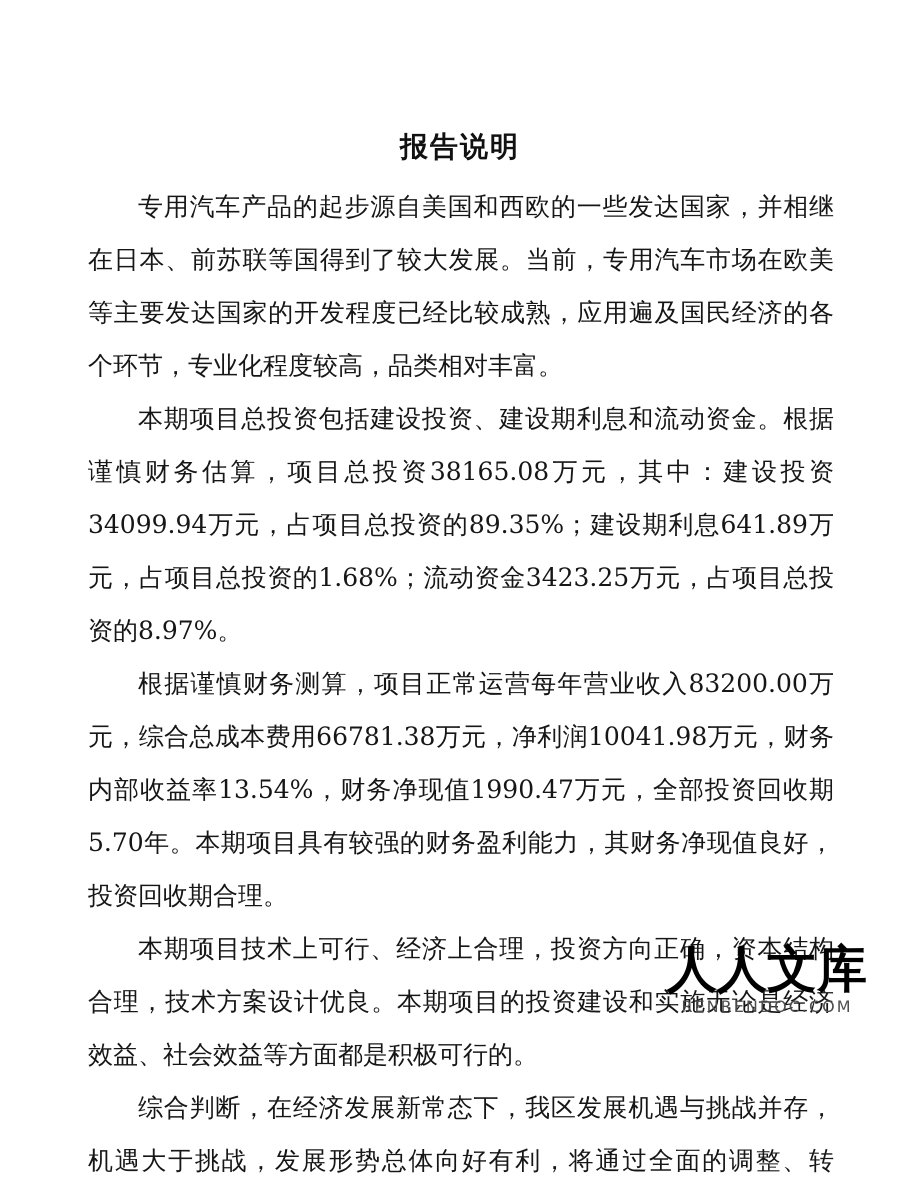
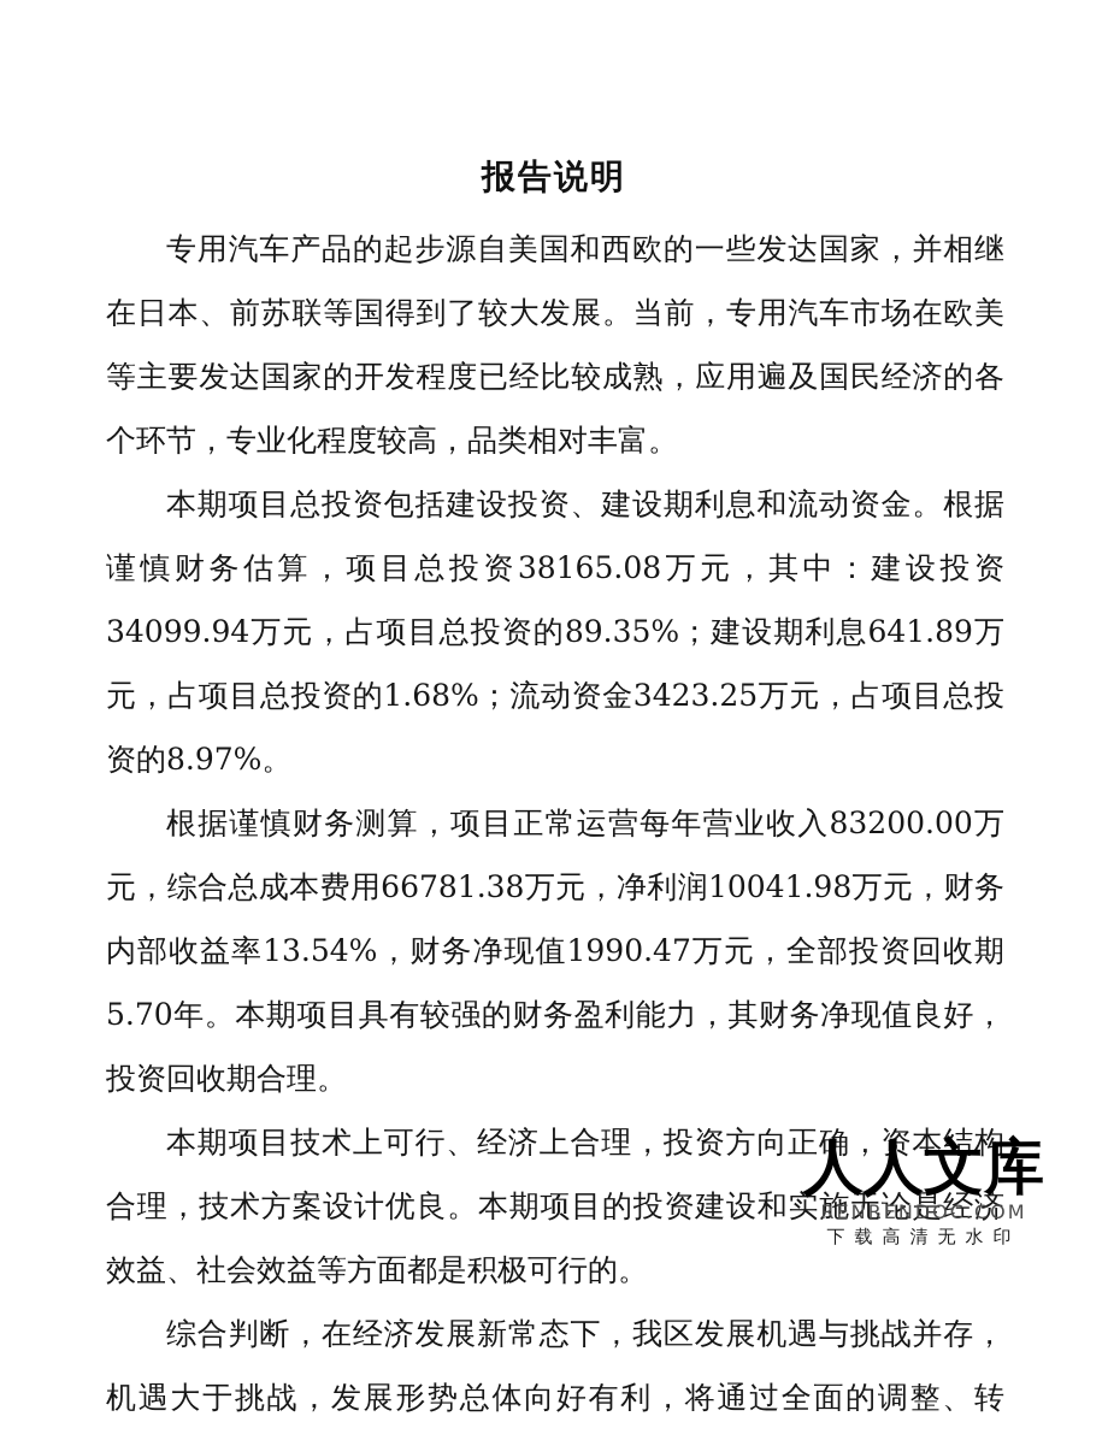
  报告说明
  专用汽车产品的起步源自美国和西欧的一些发达国家，并相继在日本、前苏联等国得到了较大发展。当前，专用汽车市场在欧美等主要发达国家的开发程度已经比较成熟，应用遍及国民经济的各个环节，专业化程度较高，品类相对丰富。
  本期项目总投资包括建设投资、建设期利息和流动资金。根据谨慎财务估算，项目总投资38165.08万元，其中：建设投资34099.94万元，占项目总投资的89.35%；建设期利息641.89万元，占项目总投资的1.68%；流动资金3423.25万元，占项目总投资的8.97%。
  根据谨慎财务测算，项目正常运营每年营业收入83200.00万元，综合总成本费用66781.38万元，净利润10041.98万元，财务内部收益率13.54%，财务净现值1990.47万元，全部投资回收期5.70年。本期项目具有较强的财务盈利能力，其财务净现值良好，投资回收期合理。
  本期项目技术上可行、经济上合理，投资方向正确，资本结构合理，技术方案设计优良。本期项目的投资建设和实施无论是经济效益、社会效益等方面都是积极可行的。
  综合判断，在经济发展新常态下，我区发展机遇与挑战并存，机遇大于挑战，发展形势总体向好有利，将通过全面的调整、转
  人人文库
  RENRENDOC.COM
+ 下载高清无水印
